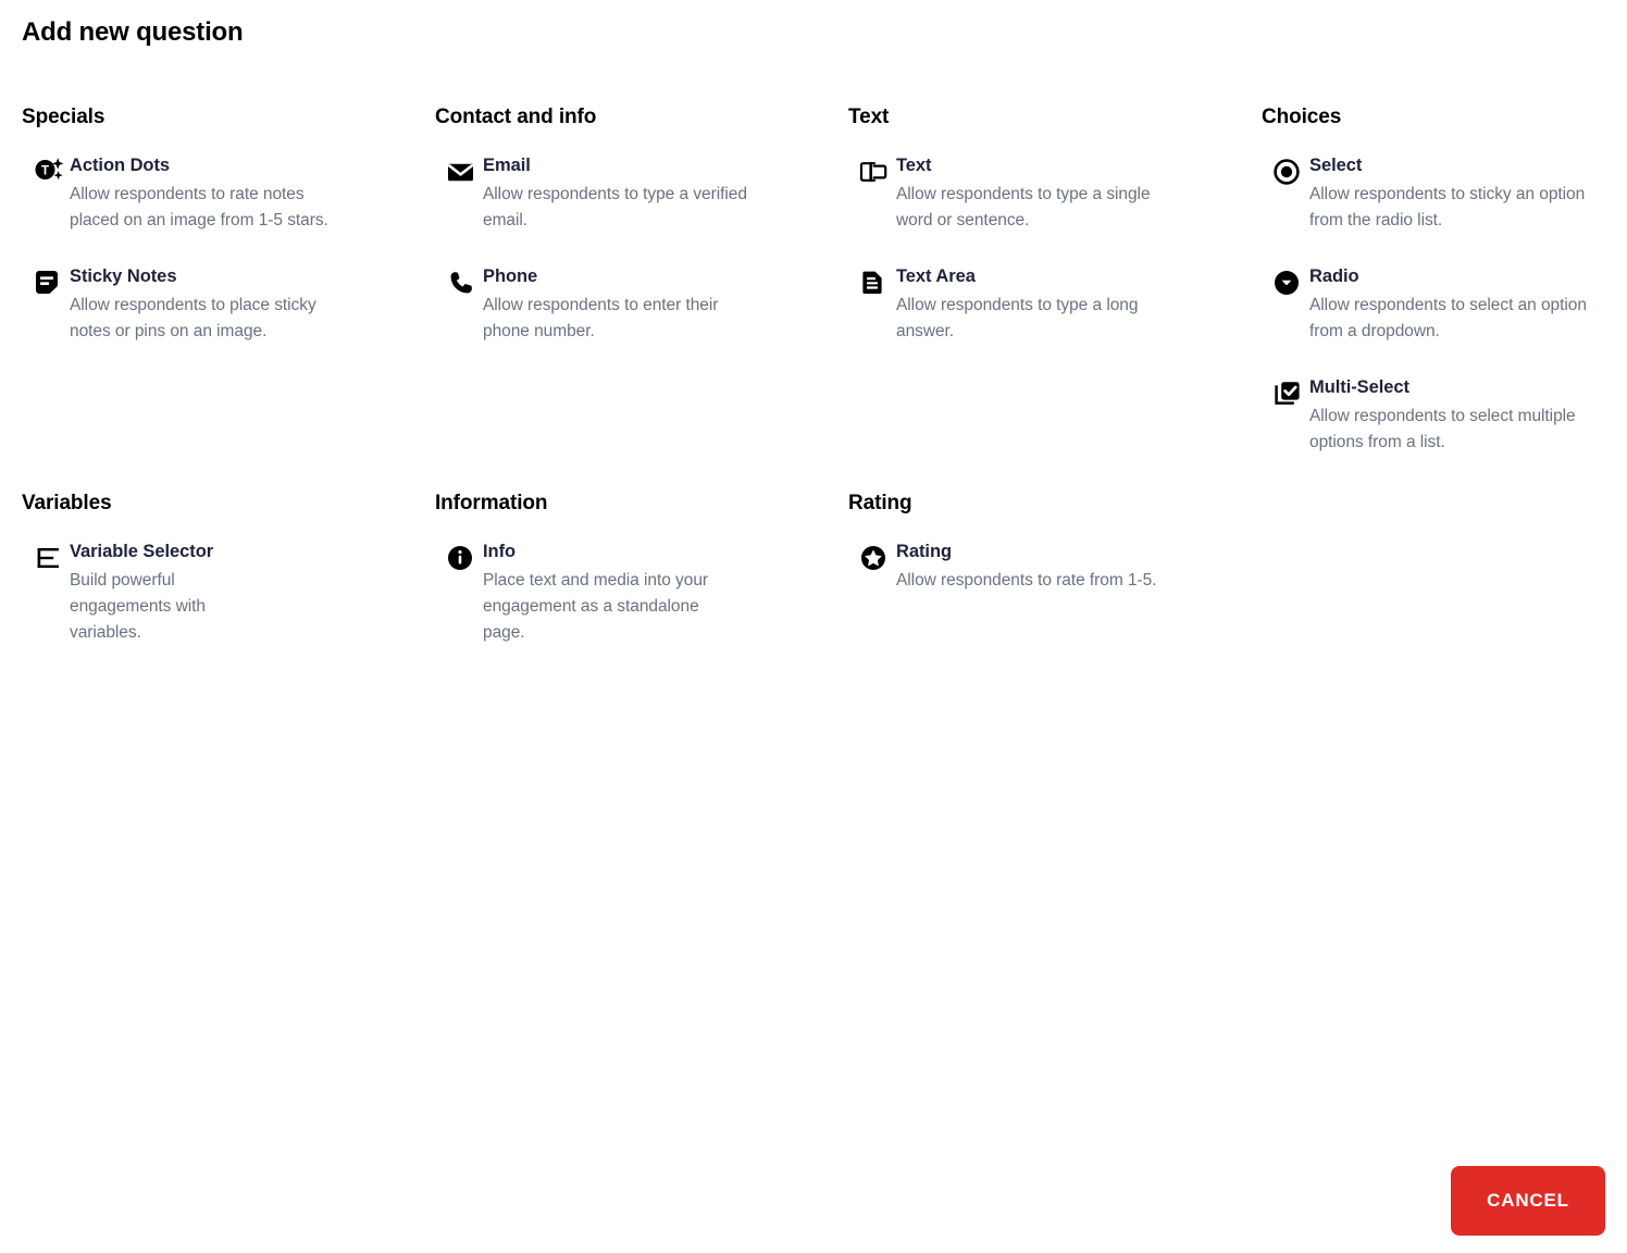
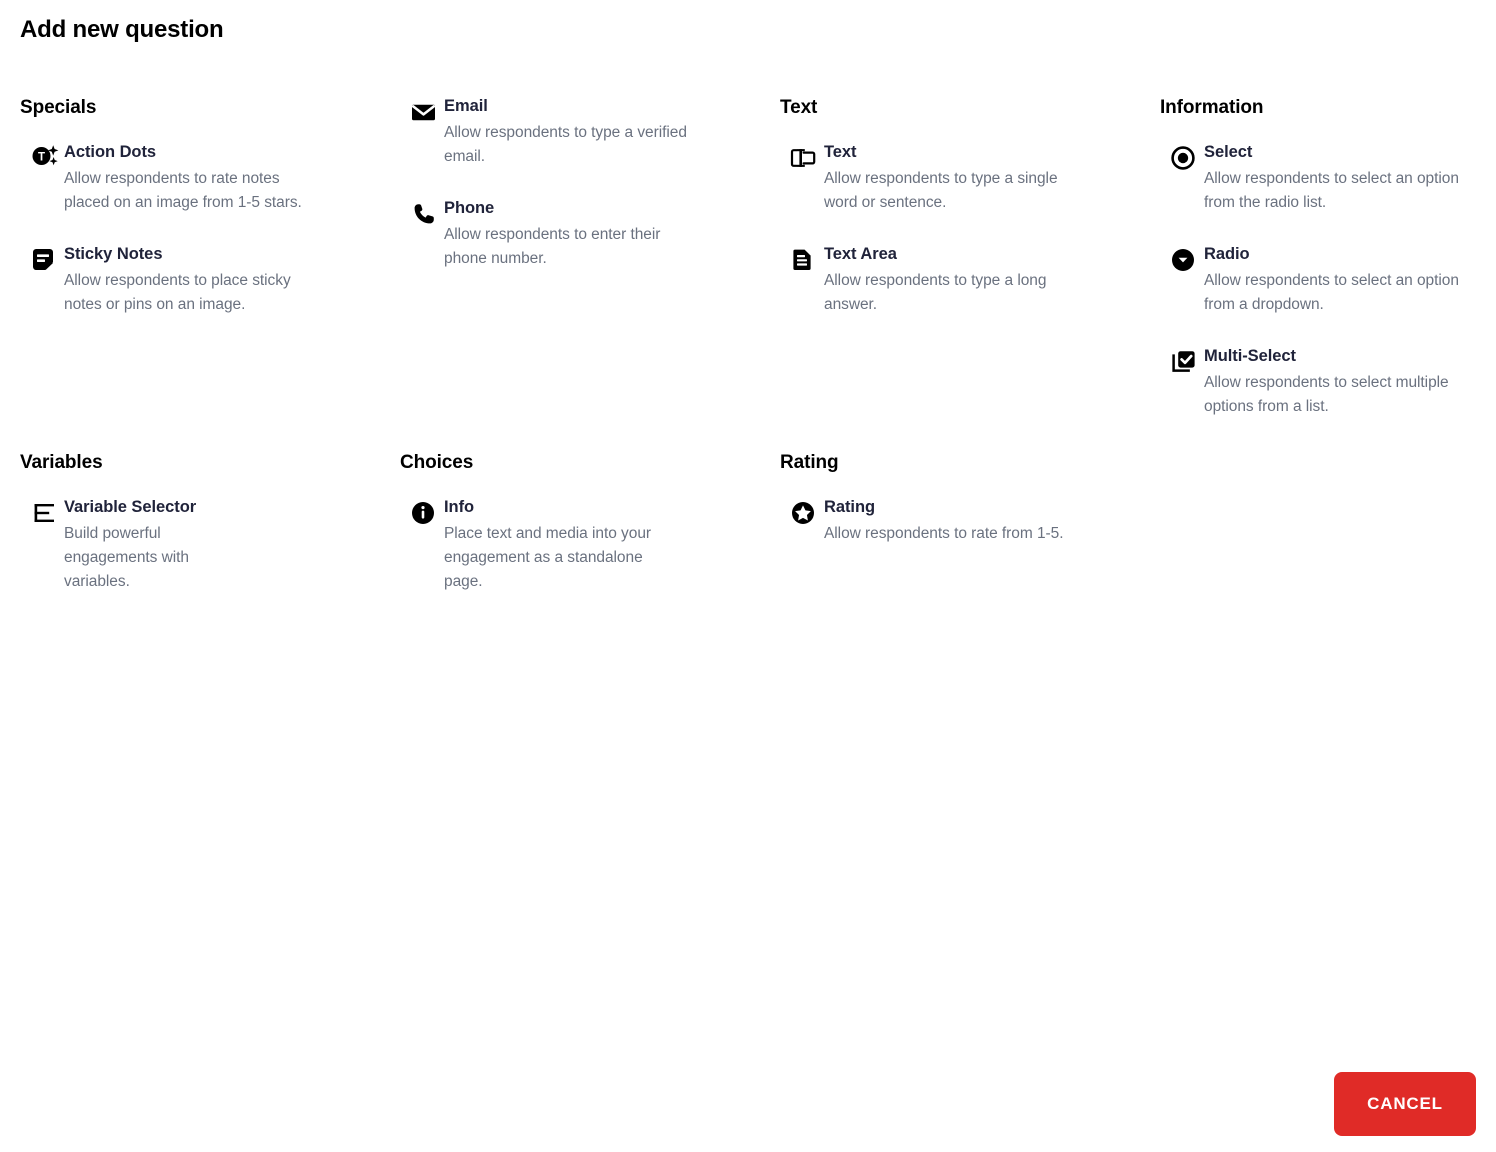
  Add new question
  Specials
  T
  Action Dots
  Allow respondents to rate notes placed on an image from 1-5 stars.
  Sticky Notes
  Allow respondents to place sticky notes or pins on an image.
- Contact and info
  Email
  Allow respondents to type a verified email.
  Phone
  Allow respondents to enter their phone number.
  Text
  Text
  Allow respondents to type a single word or sentence.
  Text Area
  Allow respondents to type a long answer.
- Choices
+ Information
  Select
- Allow respondents to sticky an option from the radio list.
+ Allow respondents to select an option from the radio list.
  Radio
  Allow respondents to select an option from a dropdown.
  Multi-Select
  Allow respondents to select multiple options from a list.
  Variables
  Variable Selector
  Build powerful engagements with variables.
- Information
+ Choices
  Info
  Place text and media into your engagement as a standalone page.
  Rating
  Rating
  Allow respondents to rate from 1-5.
  CANCEL
